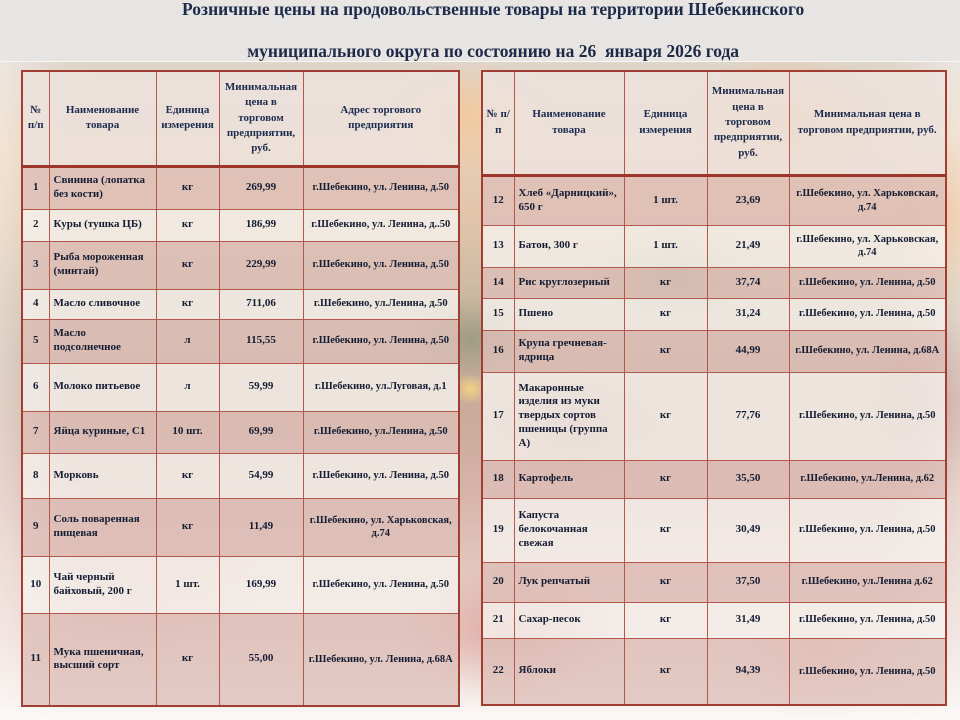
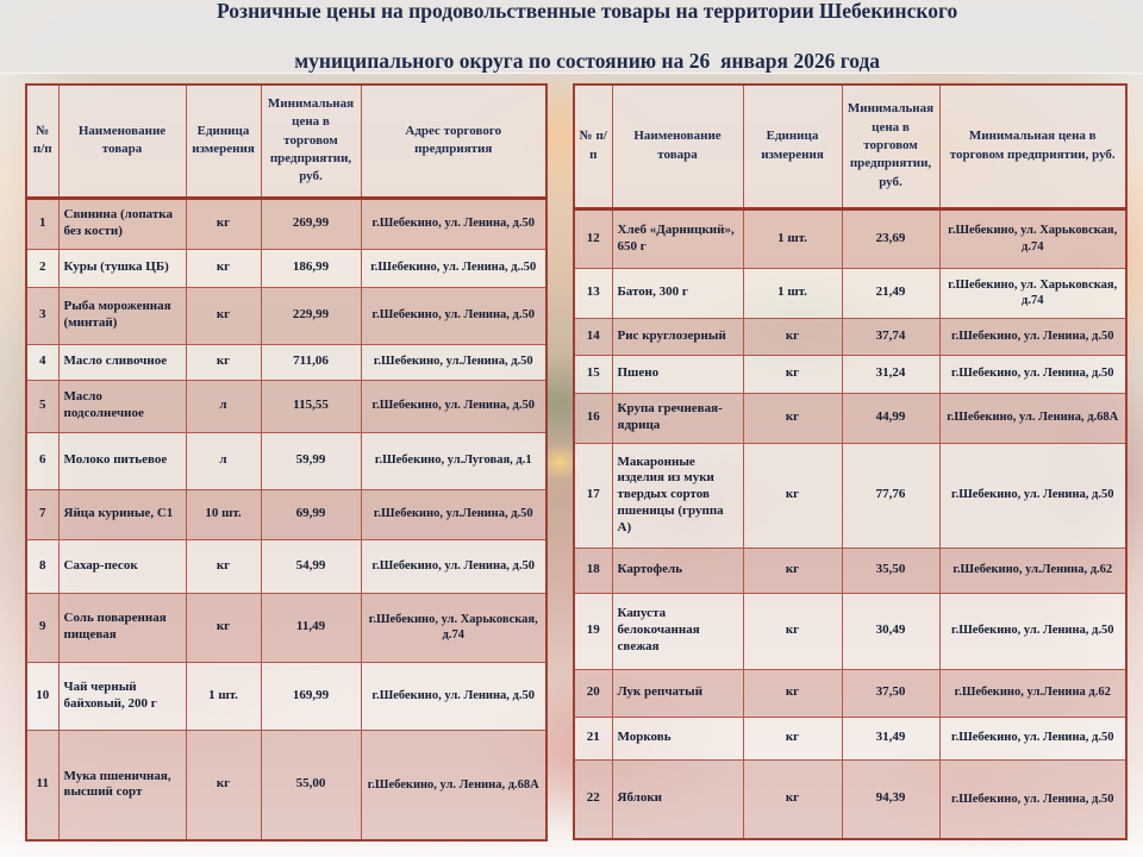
  Розничные цены на продовольственные товары на территории Шебекинского
  муниципального округа по состоянию на 26 января 2026 года
  № п/п	Наименование товара	Единица измерения	Минимальная цена в торговом предприятии, руб.	Адрес торгового предприятия
  1	Свинина (лопатка без кости)	кг	269,99	г.Шебекино, ул. Ленина, д.50
  2	Куры (тушка ЦБ)	кг	186,99	г.Шебекино, ул. Ленина, д..50
  3	Рыба мороженная (минтай)	кг	229,99	г.Шебекино, ул. Ленина, д.50
  4	Масло сливочное	кг	711,06	г.Шебекино, ул.Ленина, д.50
  5	Масло подсолнечное	л	115,55	г.Шебекино, ул. Ленина, д.50
  6	Молоко питьевое	л	59,99	г.Шебекино, ул.Луговая, д.1
  7	Яйца куриные, С1	10 шт.	69,99	г.Шебекино, ул.Ленина, д.50
- 8	Морковь	кг	54,99	г.Шебекино, ул. Ленина, д.50
+ 8	Сахар-песок	кг	54,99	г.Шебекино, ул. Ленина, д.50
  9	Соль поваренная пищевая	кг	11,49	г.Шебекино, ул. Харьковская, д.74
  10	Чай черный байховый, 200 г	1 шт.	169,99	г.Шебекино, ул. Ленина, д.50
  11	Мука пшеничная, высший сорт	кг	55,00	г.Шебекино, ул. Ленина, д.68А
  № п/п	Наименование товара	Единица измерения	Минимальная цена в торговом предприятии, руб.	Минимальная цена в торговом предприятии, руб.
  12	Хлеб «Дарницкий», 650 г	1 шт.	23,69	г.Шебекино, ул. Харьковская, д.74
  13	Батон, 300 г	1 шт.	21,49	г.Шебекино, ул. Харьковская, д.74
  14	Рис круглозерный	кг	37,74	г.Шебекино, ул. Ленина, д.50
  15	Пшено	кг	31,24	г.Шебекино, ул. Ленина, д.50
  16	Крупа гречневая-ядрица	кг	44,99	г.Шебекино, ул. Ленина, д.68А
  17	Макаронные изделия из муки твердых сортов пшеницы (группа А)	кг	77,76	г.Шебекино, ул. Ленина, д.50
  18	Картофель	кг	35,50	г.Шебекино, ул.Ленина, д.62
  19	Капуста белокочанная свежая	кг	30,49	г.Шебекино, ул. Ленина, д.50
  20	Лук репчатый	кг	37,50	г.Шебекино, ул.Ленина д.62
- 21	Сахар-песок	кг	31,49	г.Шебекино, ул. Ленина, д.50
+ 21	Морковь	кг	31,49	г.Шебекино, ул. Ленина, д.50
  22	Яблоки	кг	94,39	г.Шебекино, ул. Ленина, д.50
